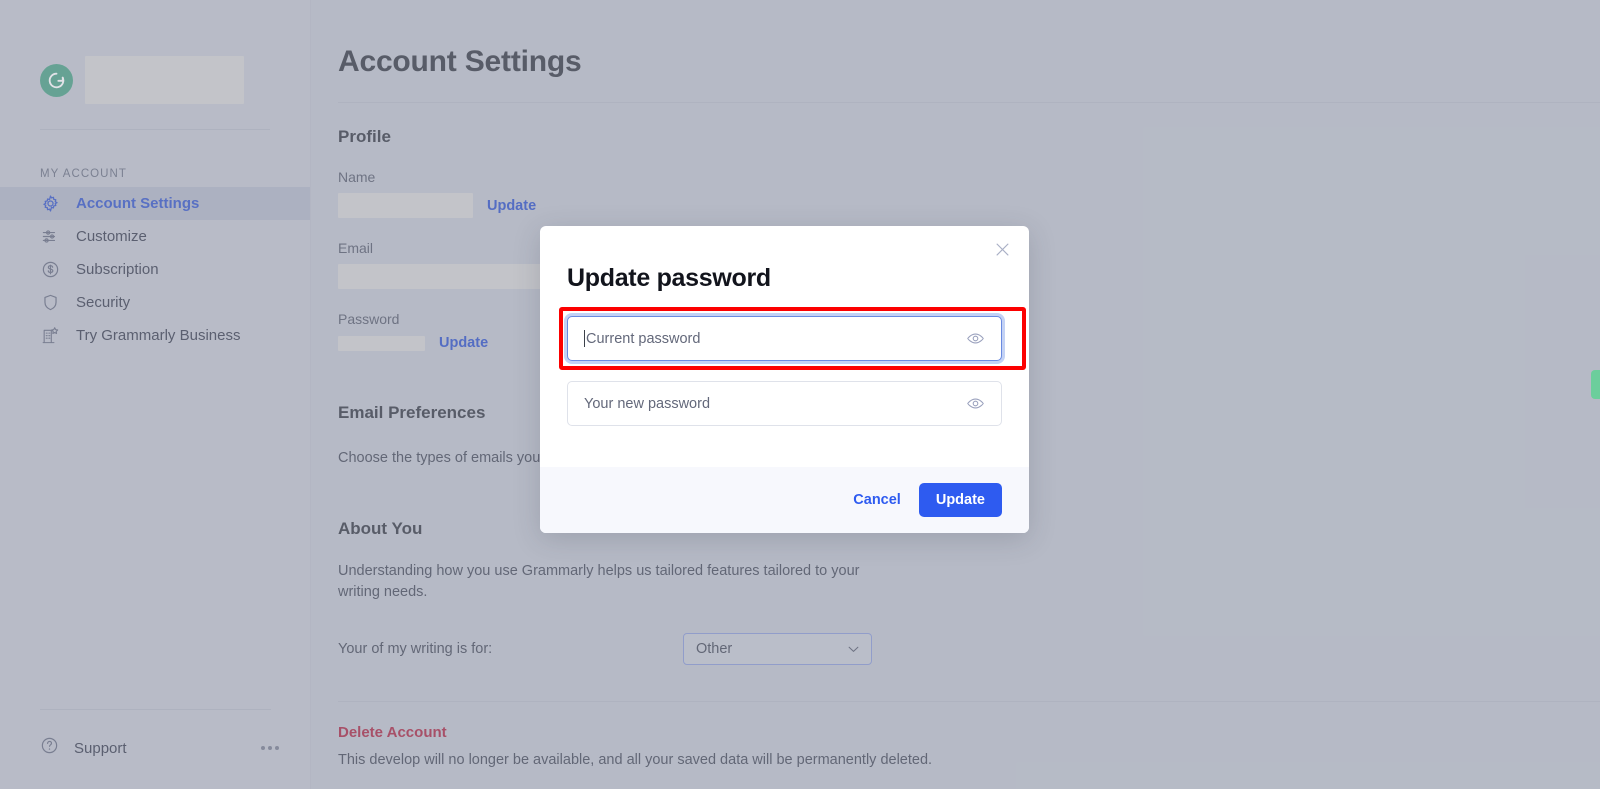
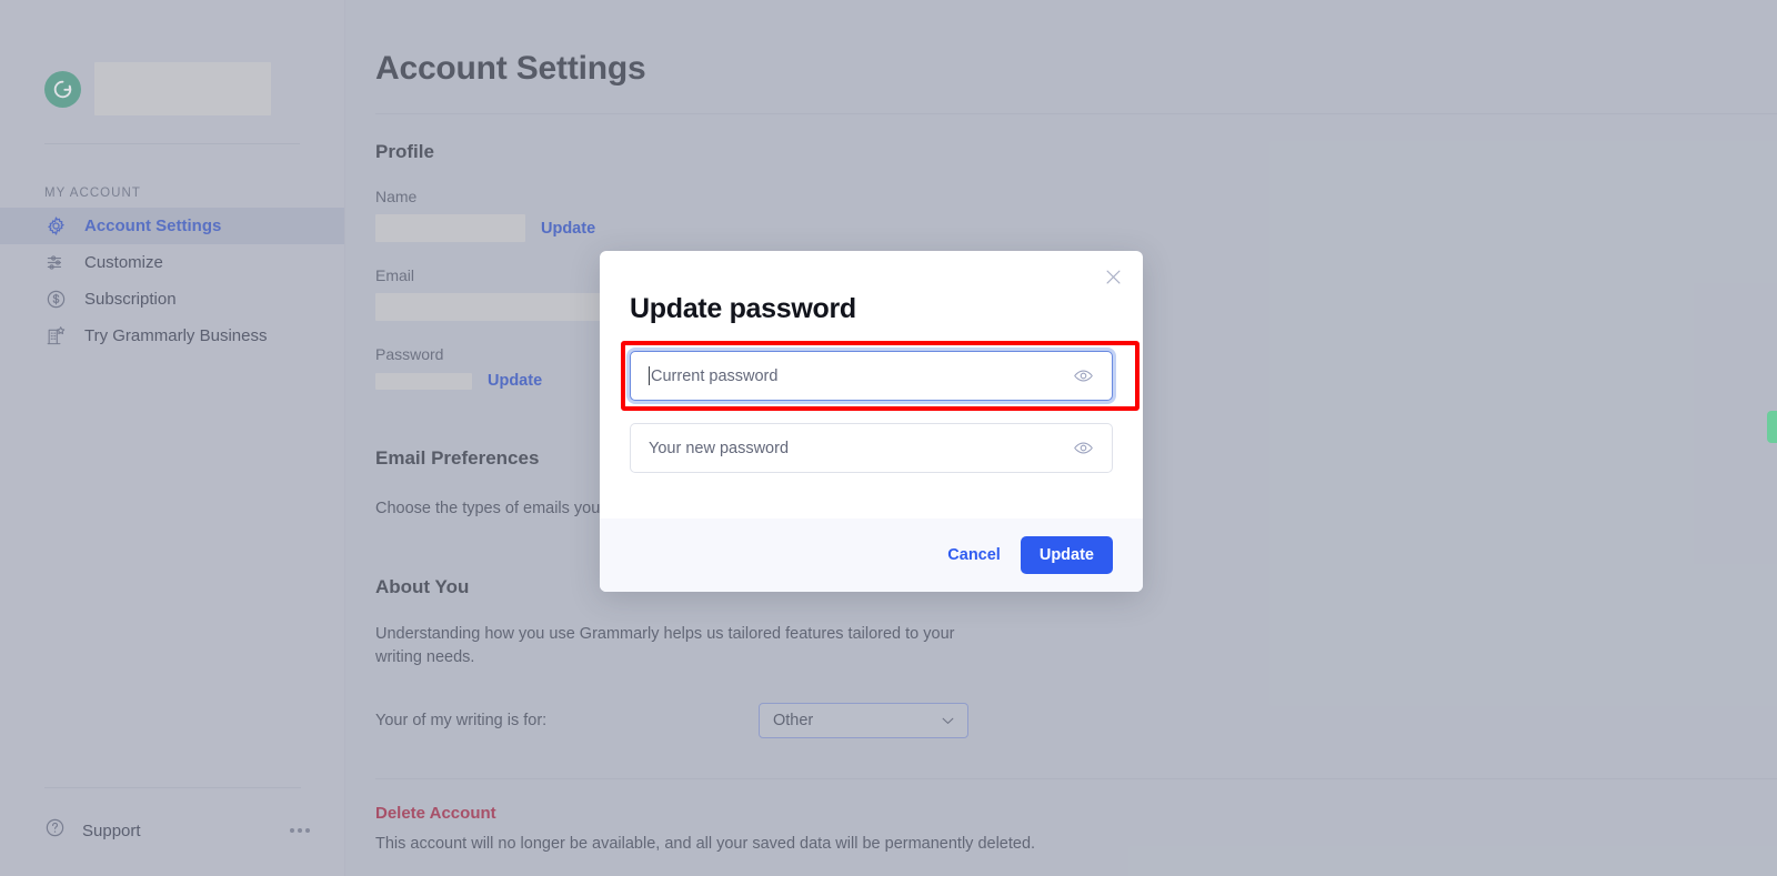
  MY ACCOUNT
  Account Settings
  Customize
  Subscription
- Security
  Try Grammarly Business
  Support
  Account Settings
  Profile
  Name
  Update
  Email
  Password
  Update
  Email Preferences
  Choose the types of emails you
  About You
  Understanding how you use Grammarly helps us tailored features tailored to your writing needs.
  Your of my writing is for:
  Other
  Delete Account
- This develop will no longer be available, and all your saved data will be permanently deleted.
+ This account will no longer be available, and all your saved data will be permanently deleted.
  Update password
  Current password
  Your new password
  Cancel
  Update
